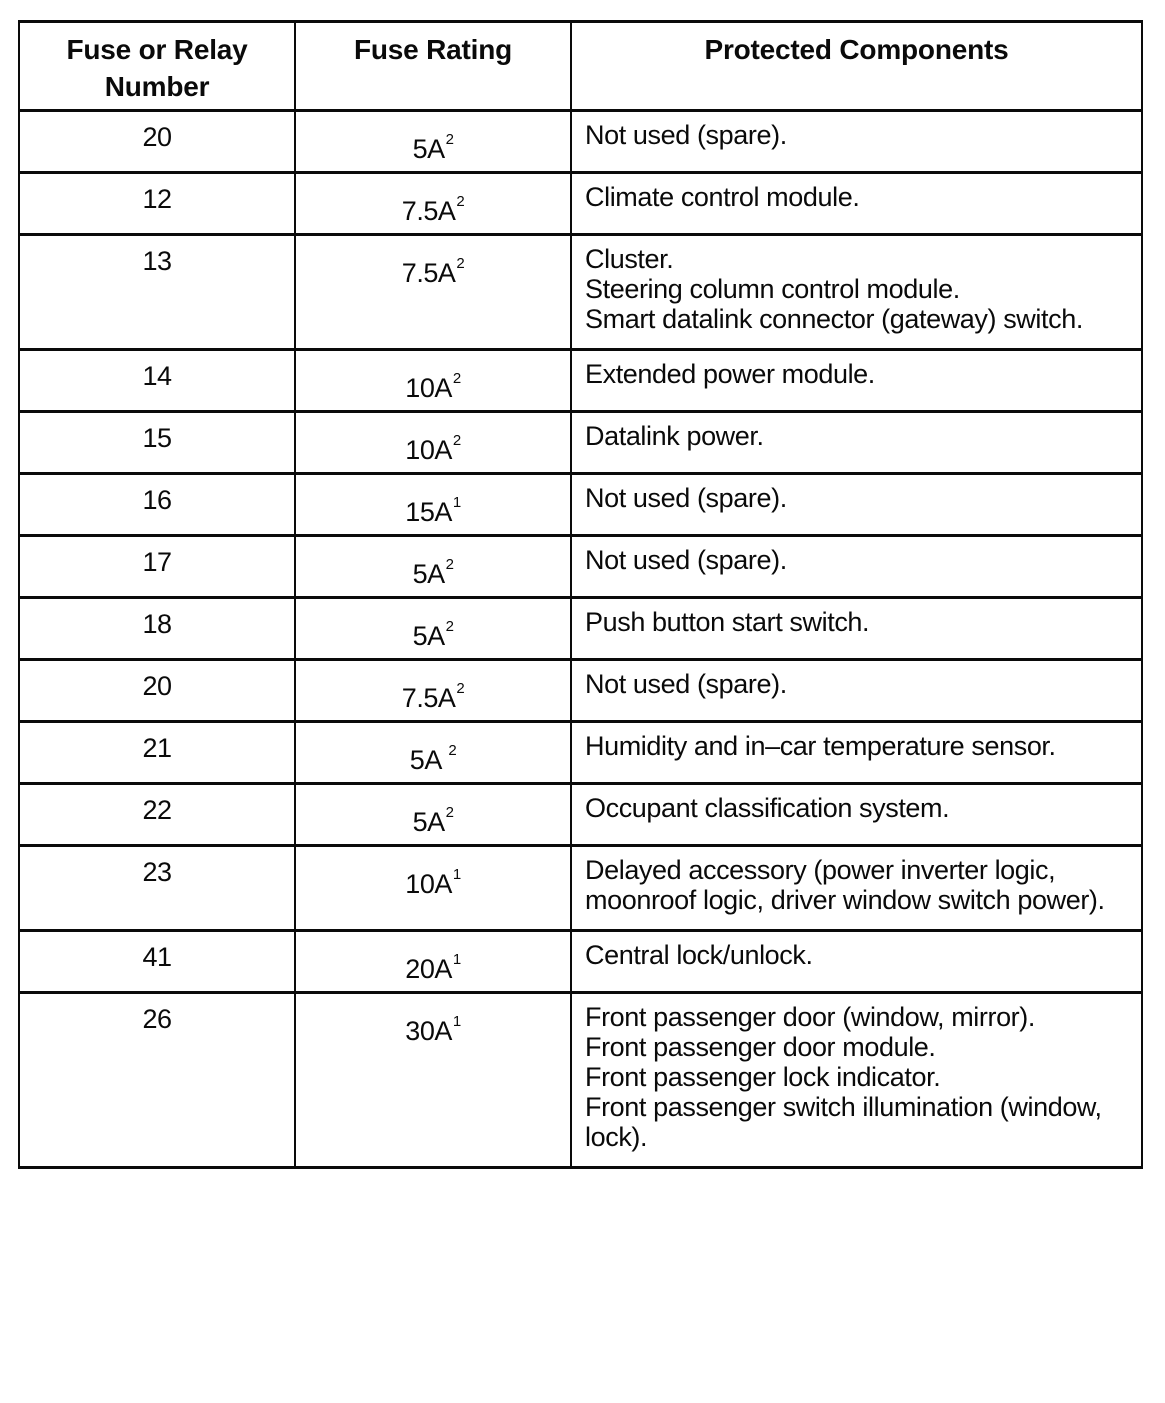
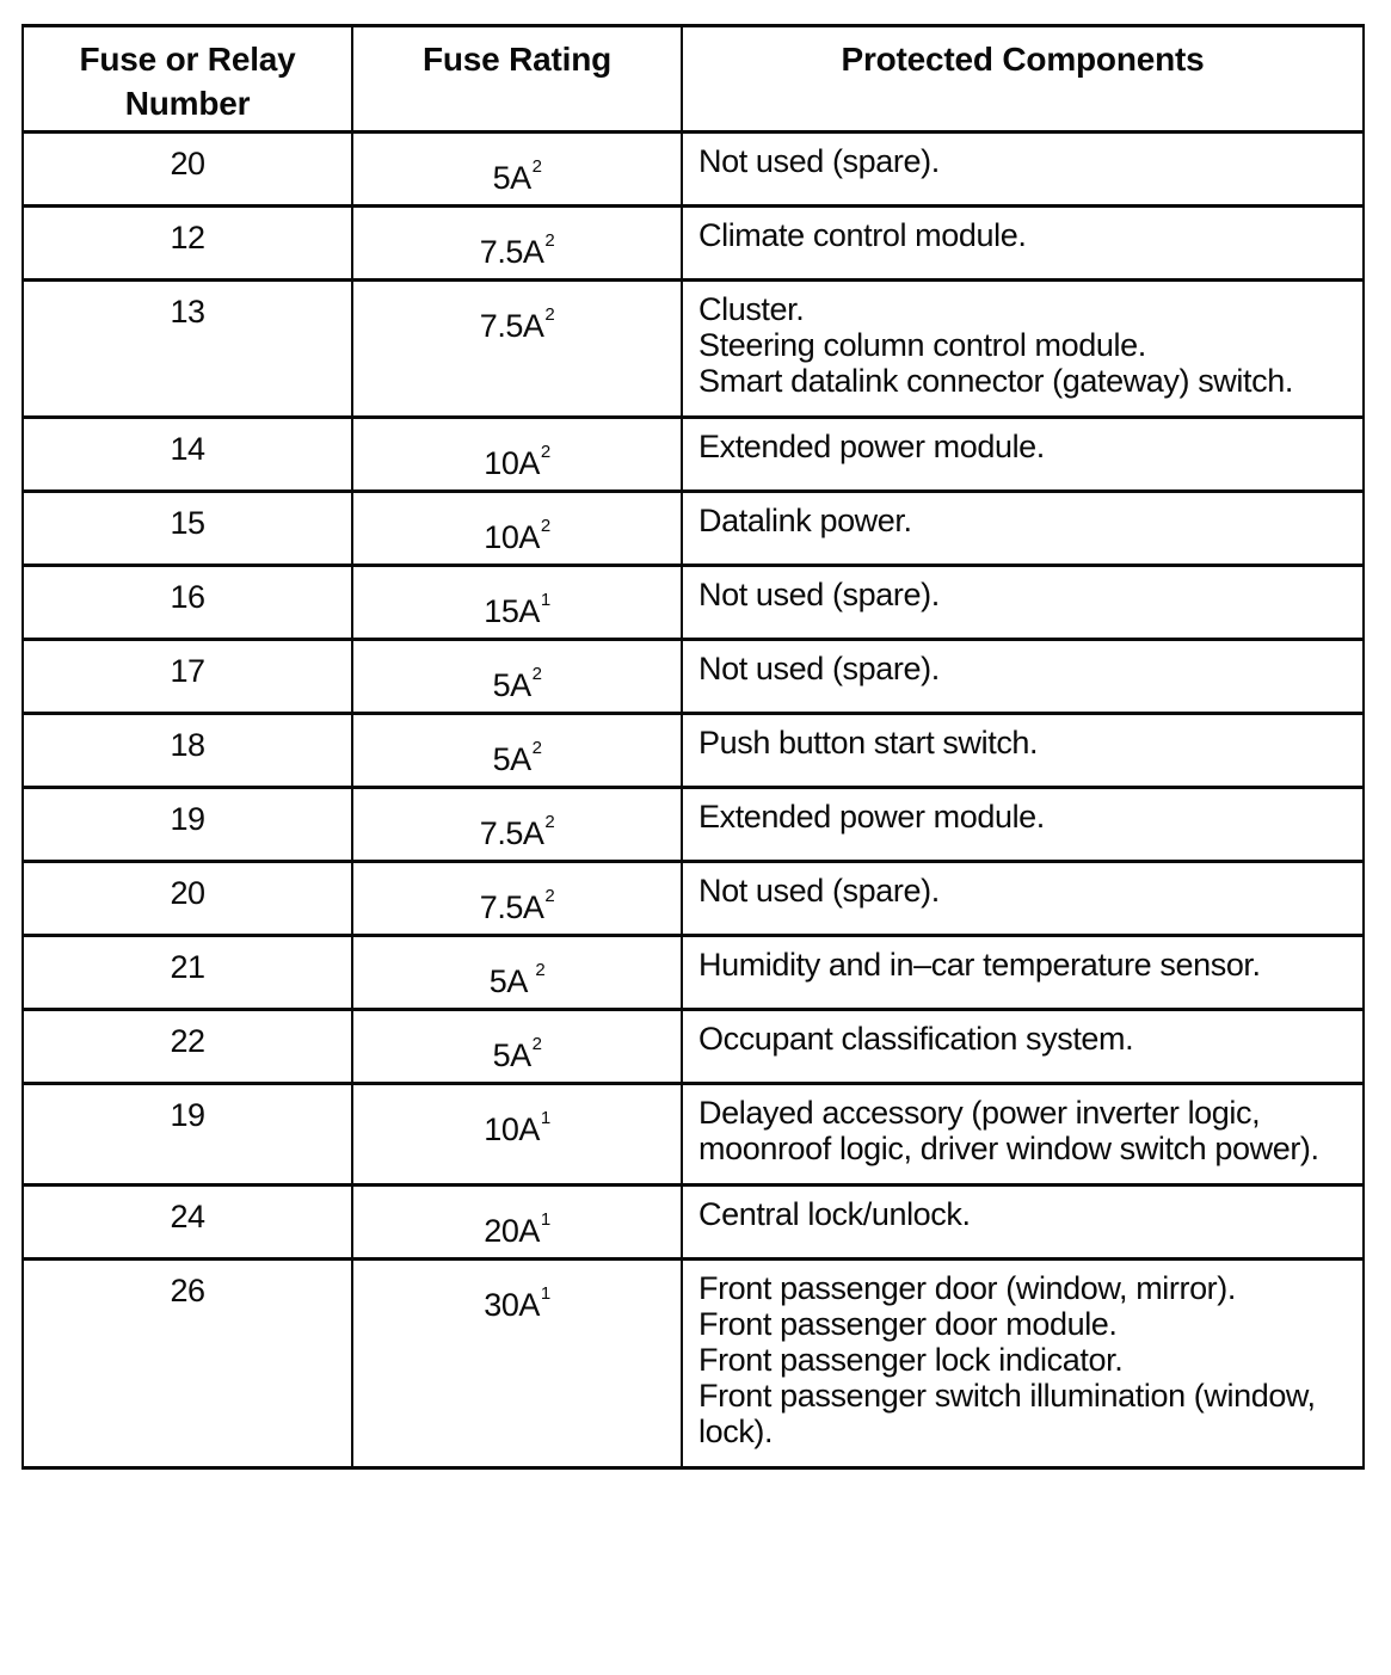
  Fuse or Relay Number	Fuse Rating	Protected Components
  20	5A2	Not used (spare).
  12	7.5A2	Climate control module.
  13	7.5A2	Cluster. Steering column control module. Smart datalink connector (gateway) switch.
  14	10A2	Extended power module.
  15	10A2	Datalink power.
  16	15A1	Not used (spare).
  17	5A2	Not used (spare).
  18	5A2	Push button start switch.
+ 19	7.5A2	Extended power module.
  20	7.5A2	Not used (spare).
  21	5A 2	Humidity and in–car temperature sensor.
  22	5A2	Occupant classification system.
- 23	10A1	Delayed accessory (power inverter logic, moonroof logic, driver window switch power).
+ 19	10A1	Delayed accessory (power inverter logic, moonroof logic, driver window switch power).
- 41	20A1	Central lock/unlock.
+ 24	20A1	Central lock/unlock.
  26	30A1	Front passenger door (window, mirror). Front passenger door module. Front passenger lock indicator. Front passenger switch illumination (window, lock).
